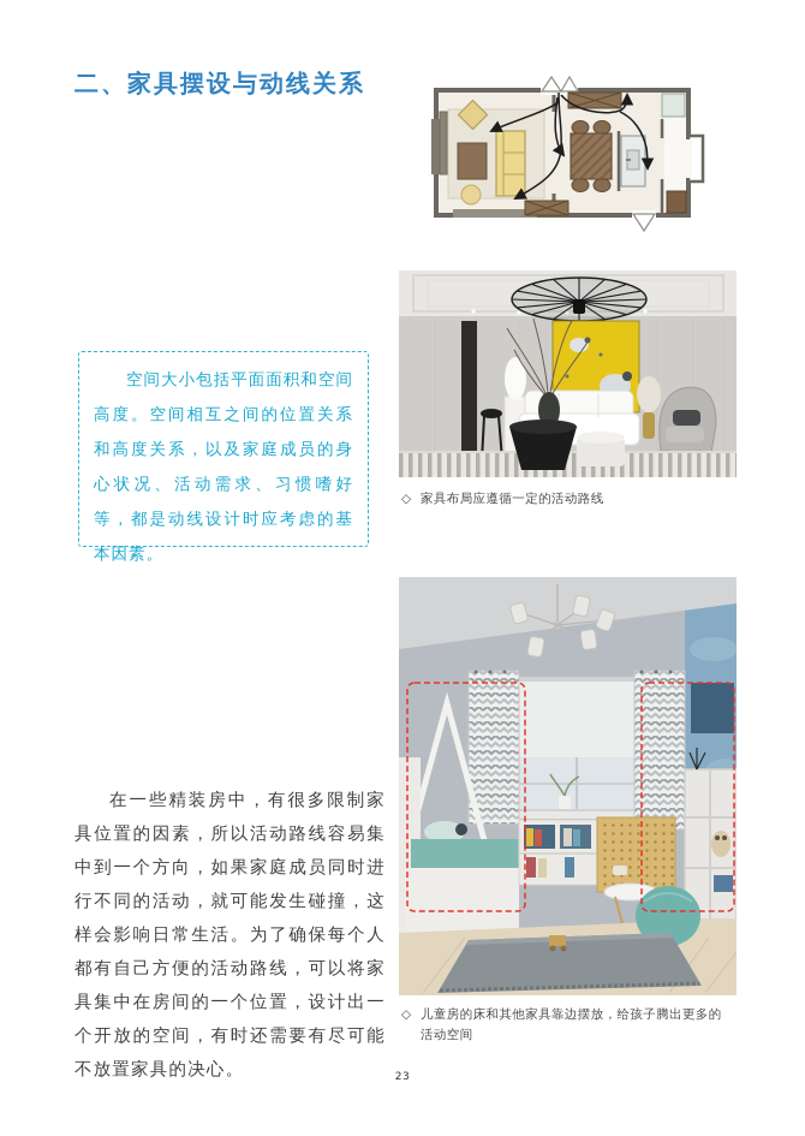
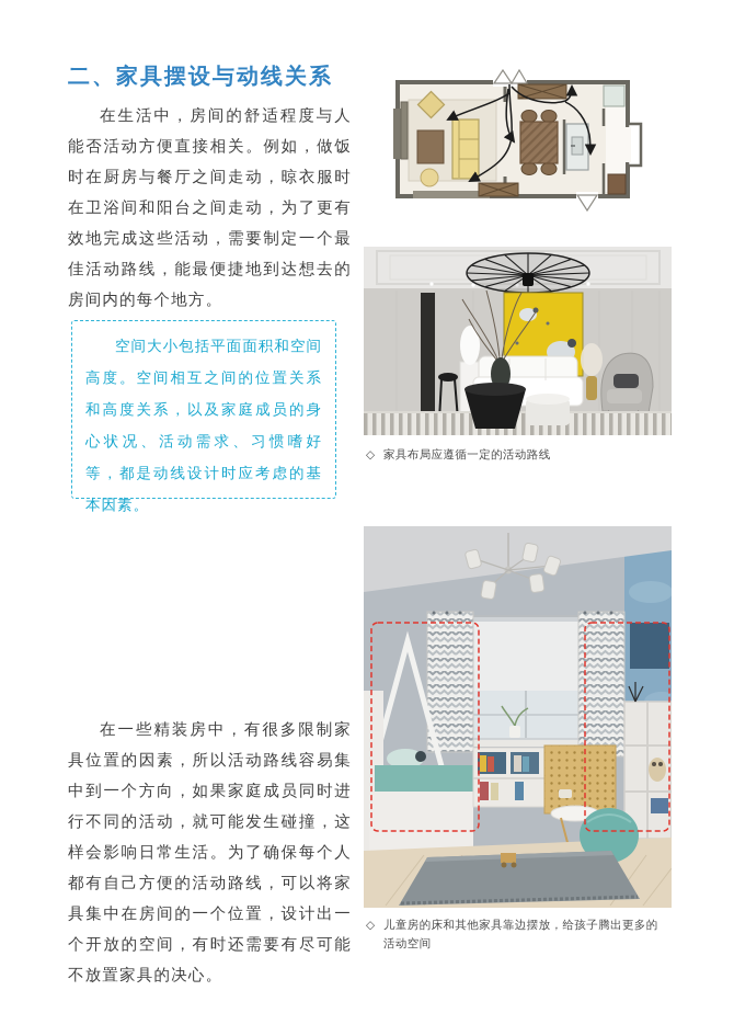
  二、家具摆设与动线关系
+ 在生活中，房间的舒适程度与人能否活动方便直接相关。例如，做饭时在厨房与餐厅之间走动，晾衣服时在卫浴间和阳台之间走动，为了更有效地完成这些活动，需要制定一个最佳活动路线，能最便捷地到达想去的房间内的每个地方。
  空间大小包括平面面积和空间高度。空间相互之间的位置关系和高度关系，以及家庭成员的身心状况、活动需求、习惯嗜好等，都是动线设计时应考虑的基本因素。
  在一些精装房中，有很多限制家具位置的因素，所以活动路线容易集中到一个方向，如果家庭成员同时进行不同的活动，就可能发生碰撞，这样会影响日常生活。为了确保每个人都有自己方便的活动路线，可以将家具集中在房间的一个位置，设计出一个开放的空间，有时还需要有尽可能不放置家具的决心。
  ◇
  家具布局应遵循一定的活动路线
  ◇
  儿童房的床和其他家具靠边摆放，给孩子腾出更多的活动空间
- 23
